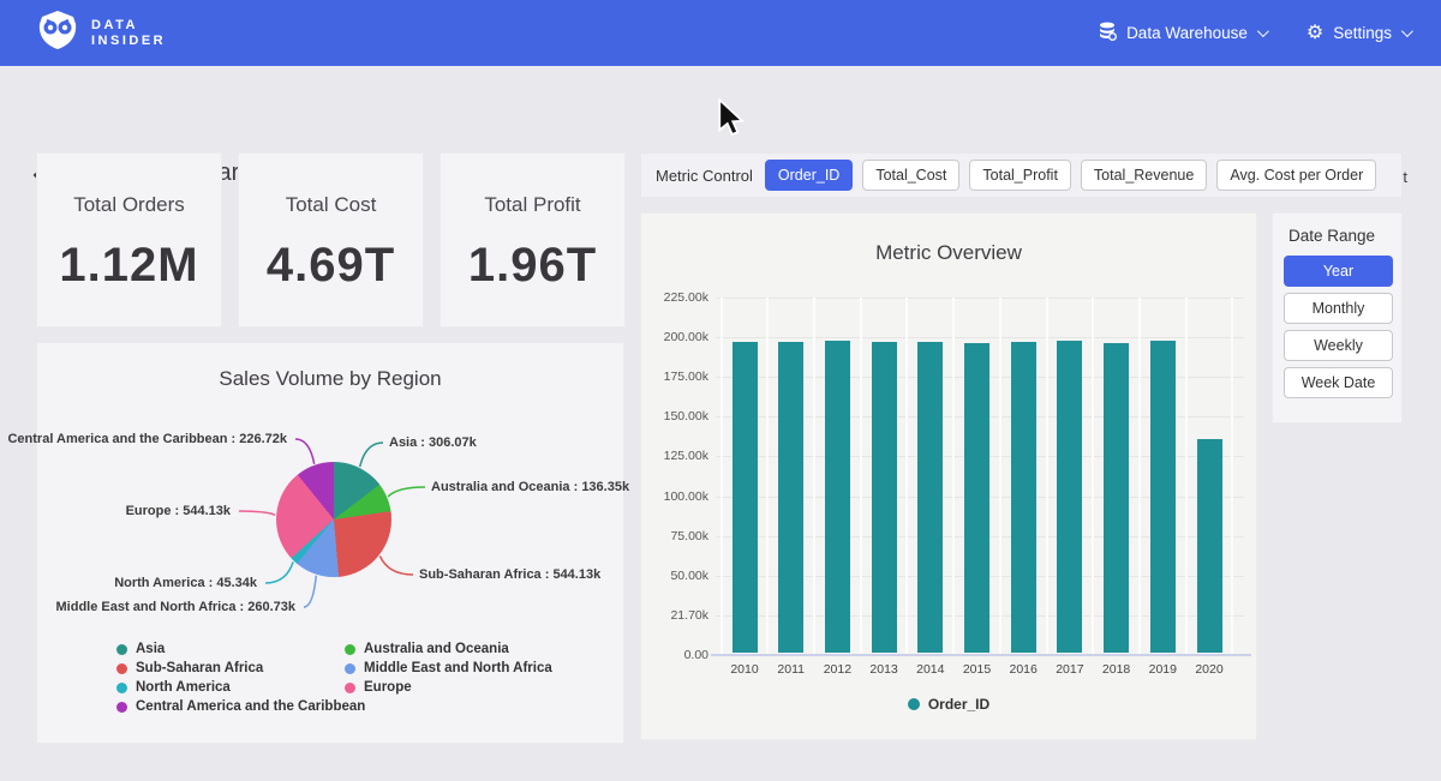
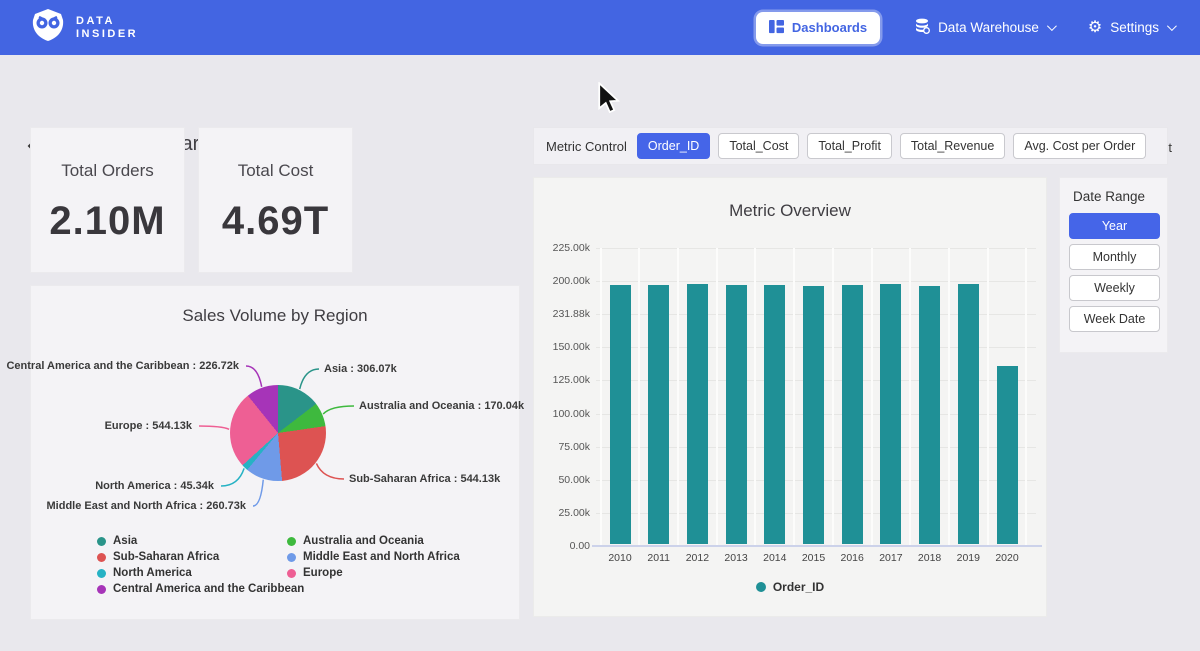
  DATA
  INSIDER
+ Dashboards
  Data Warehouse
  ⚙
  Settings
  Total Orders
- 1.12M
+ 2.10M
  Total Cost
  4.69T
- Total Profit
- 1.96T
  Metric Control
  Order_ID
  Total_Cost
  Total_Profit
  Total_Revenue
  Avg. Cost per Order
  Metric Overview
  225.00k
  200.00k
- 175.00k
+ 231.88k
  150.00k
  125.00k
  100.00k
  75.00k
  50.00k
- 21.70k
+ 25.00k
  0.00
  2010
  2011
  2012
  2013
  2014
  2015
  2016
  2017
  2018
  2019
  2020
  Order_ID
  Date Range
  Year
  Monthly
  Weekly
  Week Date
  Sales Volume by Region
  Asia : 306.07k
- Australia and Oceania : 136.35k
+ Australia and Oceania : 170.04k
  Sub-Saharan Africa : 544.13k
  Middle East and North Africa : 260.73k
  North America : 45.34k
  Europe : 544.13k
  Central America and the Caribbean : 226.72k
  Asia
  Australia and Oceania
  Sub-Saharan Africa
  Middle East and North Africa
  North America
  Europe
  Central America and the Caribbean
